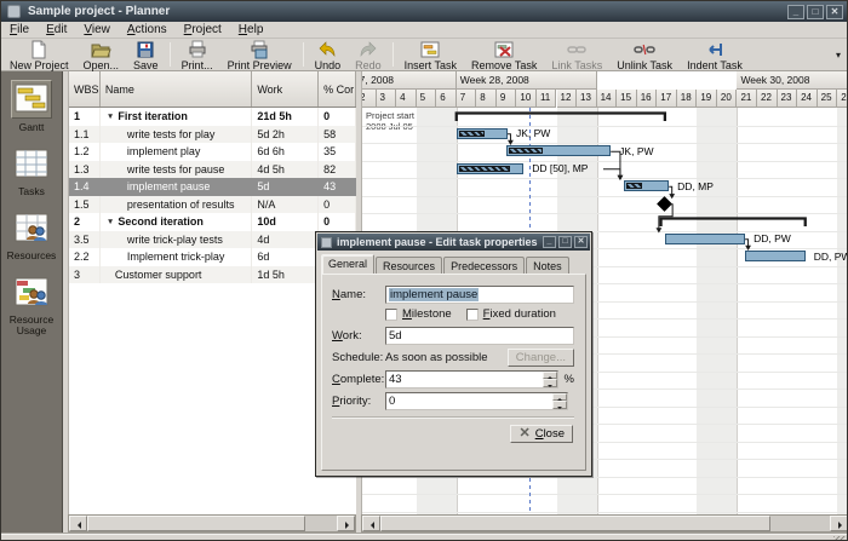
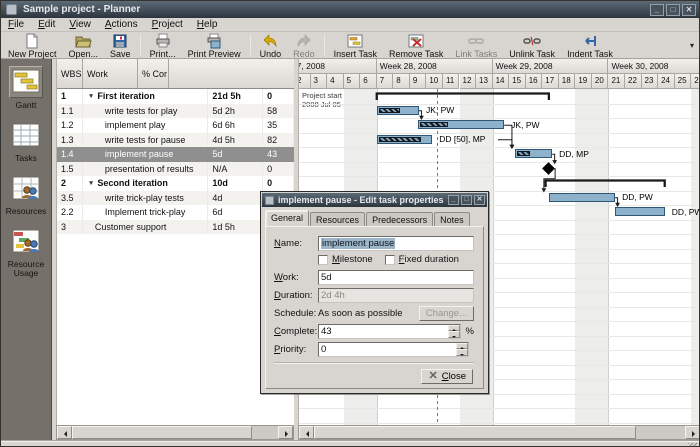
  Sample project - Planner
  _
  □
  ✕
  File
  Edit
  View
  Actions
  Project
  Help
  New Project
  Open...
  Save
  Print...
  Print Preview
  Undo
  Redo
  Insert Task
  Remove Task
  Link Tasks
  Unlink Task
  Indent Task
  ▾
  Gantt
  Tasks
  Resources
  Resource Usage
  WBS
- Name
  Work
  % Cor
  1
  First iteration
  21d 5h
  0
  1.1
  write tests for play
  5d 2h
  58
  1.2
  implement play
  6d 6h
  35
  1.3
  write tests for pause
  4d 5h
  82
  1.4
  implement pause
  5d
  43
  1.5
  presentation of results
  N/A
  0
  2
  Second iteration
  10d
  0
  3.5
  write trick-play tests
  4d
  2.2
  Implement trick-play
  6d
  3
  Customer support
  1d 5h
  Week 28, 2008
+ Week 29, 2008
  Week 30, 2008
  2
  3
  4
  5
  6
  7
  8
  9
  10
  11
  12
  13
  14
  15
  16
  17
  18
  19
  20
  21
  22
  23
  24
  25
  Project start
  JK, PW
  JK, PW
  DD [50], MP
  DD, MP
  DD, PW
  DD, PW
  implement pause - Edit task properties
  General
  Resources
  Predecessors
  Notes
  Name:
  implement pause
  Milestone
  Fixed duration
  Work:
  5d
+ Duration:
+ 2d 4h
  Schedule:
  As soon as possible
  Change...
  Complete:
  43
  %
  Priority:
  0
  ✕
  Close
